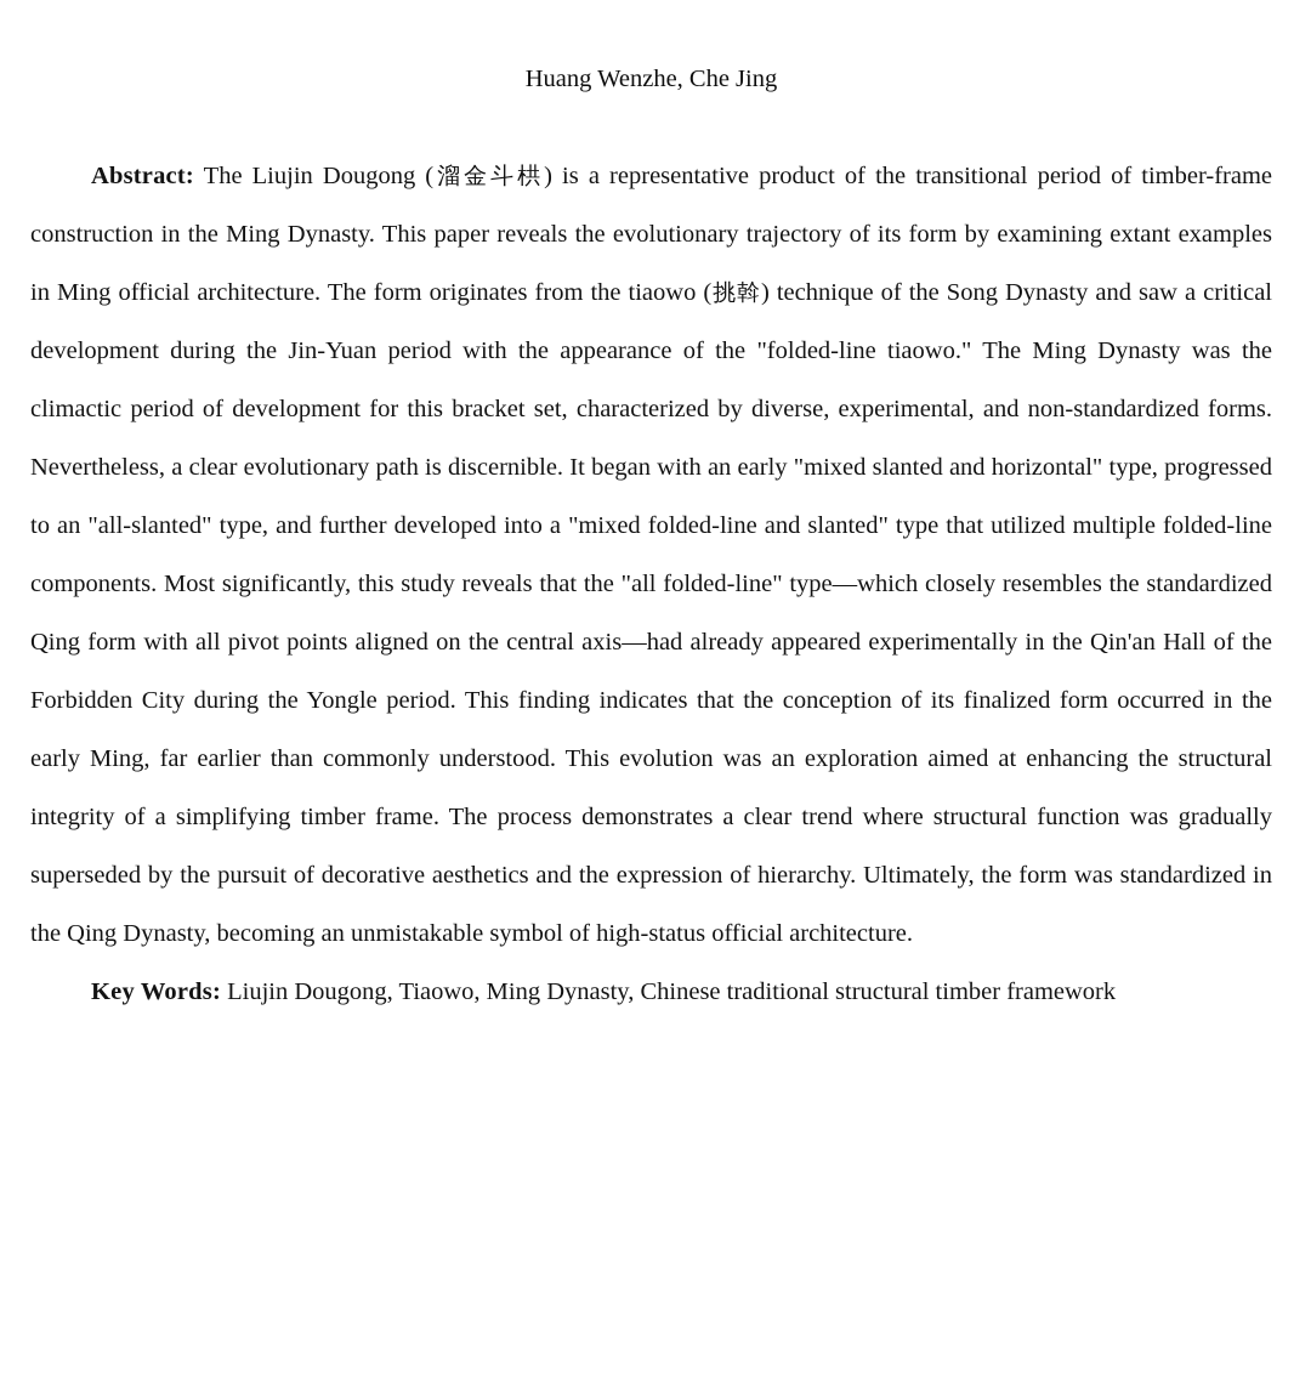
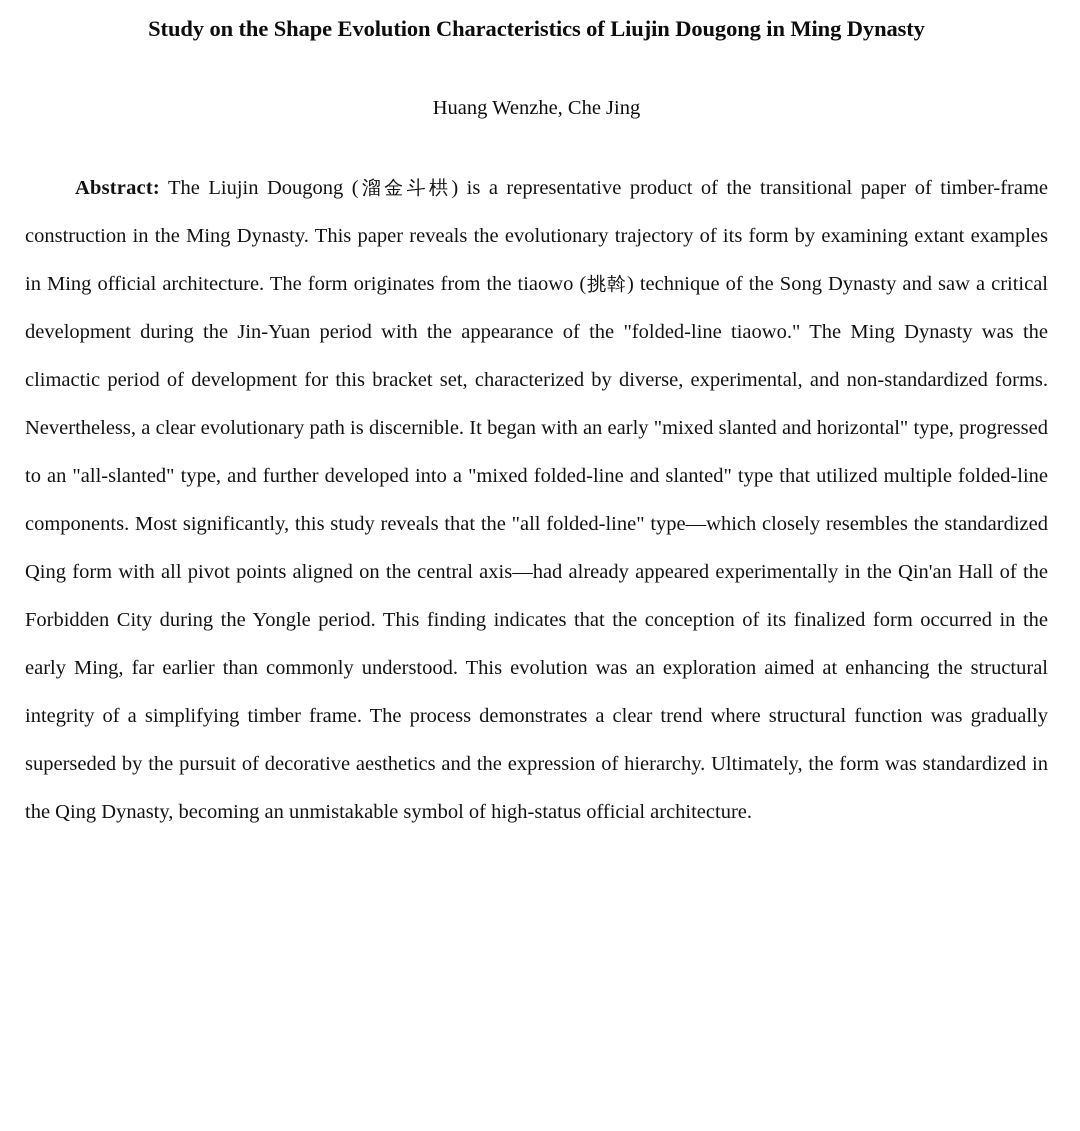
+ Study on the Shape Evolution Characteristics of Liujin Dougong in Ming Dynasty
  Huang Wenzhe, Che Jing
- Abstract: The Liujin Dougong (溜金斗栱) is a representative product of the transitional period of timber-frame construction in the Ming Dynasty. This paper reveals the evolutionary trajectory of its form by examining extant examples in Ming official architecture. The form originates from the tiaowo (挑斡) technique of the Song Dynasty and saw a critical development during the Jin-Yuan period with the appearance of the "folded-line tiaowo." The Ming Dynasty was the climactic period of development for this bracket set, characterized by diverse, experimental, and non-standardized forms. Nevertheless, a clear evolutionary path is discernible. It began with an early "mixed slanted and horizontal" type, progressed to an "all-slanted" type, and further developed into a "mixed folded-line and slanted" type that utilized multiple folded-line components. Most significantly, this study reveals that the "all folded-line" type—which closely resembles the standardized Qing form with all pivot points aligned on the central axis—had already appeared experimentally in the Qin'an Hall of the Forbidden City during the Yongle period. This finding indicates that the conception of its finalized form occurred in the early Ming, far earlier than commonly understood. This evolution was an exploration aimed at enhancing the structural integrity of a simplifying timber frame. The process demonstrates a clear trend where structural function was gradually superseded by the pursuit of decorative aesthetics and the expression of hierarchy. Ultimately, the form was standardized in the Qing Dynasty, becoming an unmistakable symbol of high-status official architecture.
+ Abstract: The Liujin Dougong (溜金斗栱) is a representative product of the transitional paper of timber-frame construction in the Ming Dynasty. This paper reveals the evolutionary trajectory of its form by examining extant examples in Ming official architecture. The form originates from the tiaowo (挑斡) technique of the Song Dynasty and saw a critical development during the Jin-Yuan period with the appearance of the "folded-line tiaowo." The Ming Dynasty was the climactic period of development for this bracket set, characterized by diverse, experimental, and non-standardized forms. Nevertheless, a clear evolutionary path is discernible. It began with an early "mixed slanted and horizontal" type, progressed to an "all-slanted" type, and further developed into a "mixed folded-line and slanted" type that utilized multiple folded-line components. Most significantly, this study reveals that the "all folded-line" type—which closely resembles the standardized Qing form with all pivot points aligned on the central axis—had already appeared experimentally in the Qin'an Hall of the Forbidden City during the Yongle period. This finding indicates that the conception of its finalized form occurred in the early Ming, far earlier than commonly understood. This evolution was an exploration aimed at enhancing the structural integrity of a simplifying timber frame. The process demonstrates a clear trend where structural function was gradually superseded by the pursuit of decorative aesthetics and the expression of hierarchy. Ultimately, the form was standardized in the Qing Dynasty, becoming an unmistakable symbol of high-status official architecture.
- Key Words: Liujin Dougong, Tiaowo, Ming Dynasty, Chinese traditional structural timber framework
